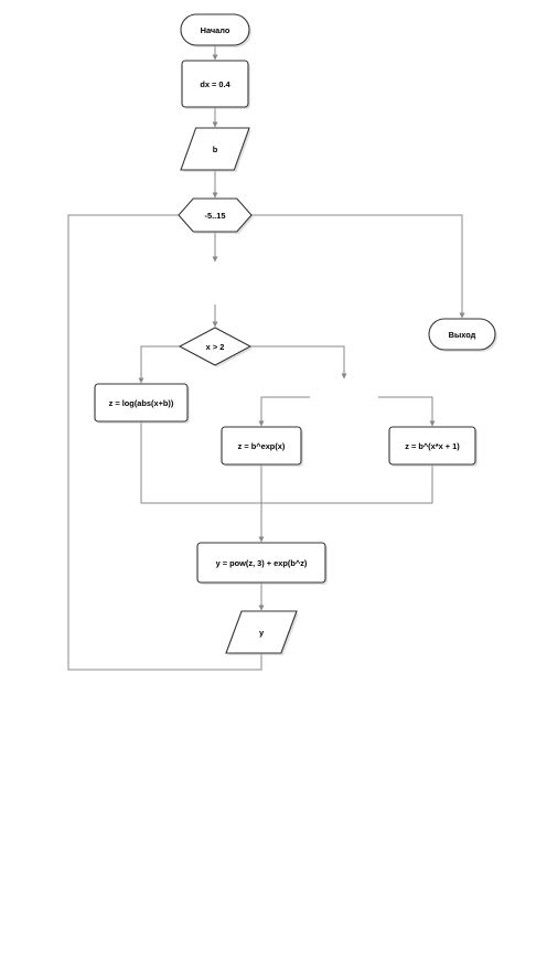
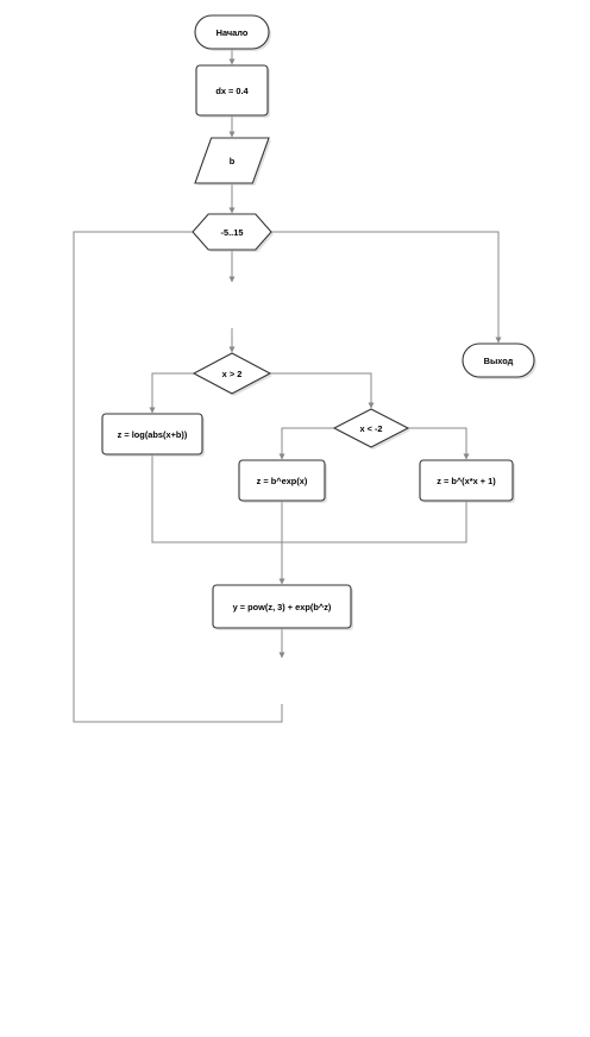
  Начало
  dx = 0.4
  b
  -5..15
  x > 2
  z = log(abs(x+b))
+ x < -2
  z = b^exp(x)
  z = b^(x*x + 1)
  y = pow(z, 3) + exp(b^z)
- y
  Выход
